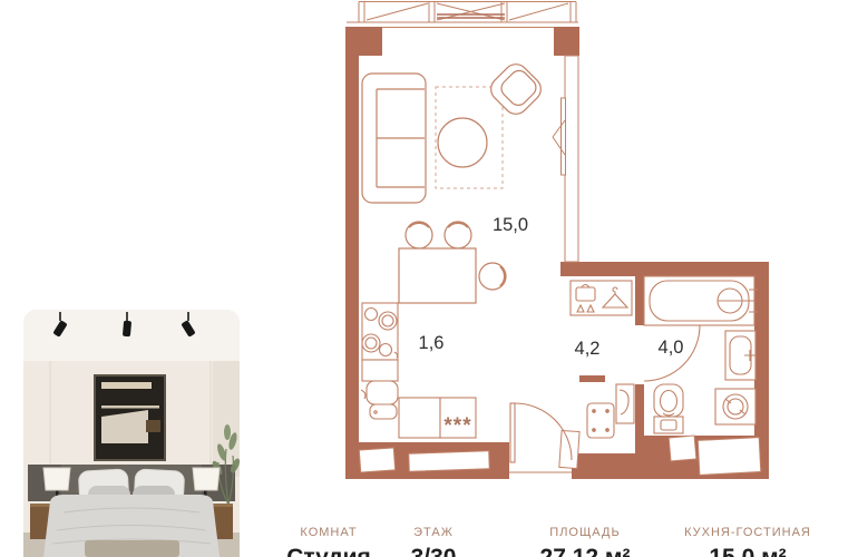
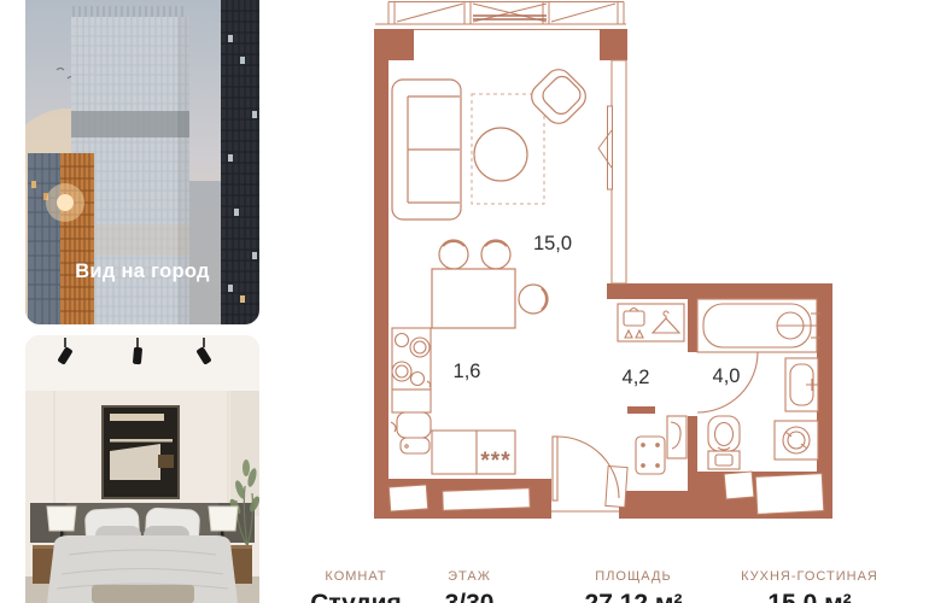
+ Вид на город
  ***
  15,0
  1,6
  4,2
  4,0
  КОМНАТ
  ЭТАЖ
  ПЛОЩАДЬ
  КУХНЯ-ГОСТИНАЯ
